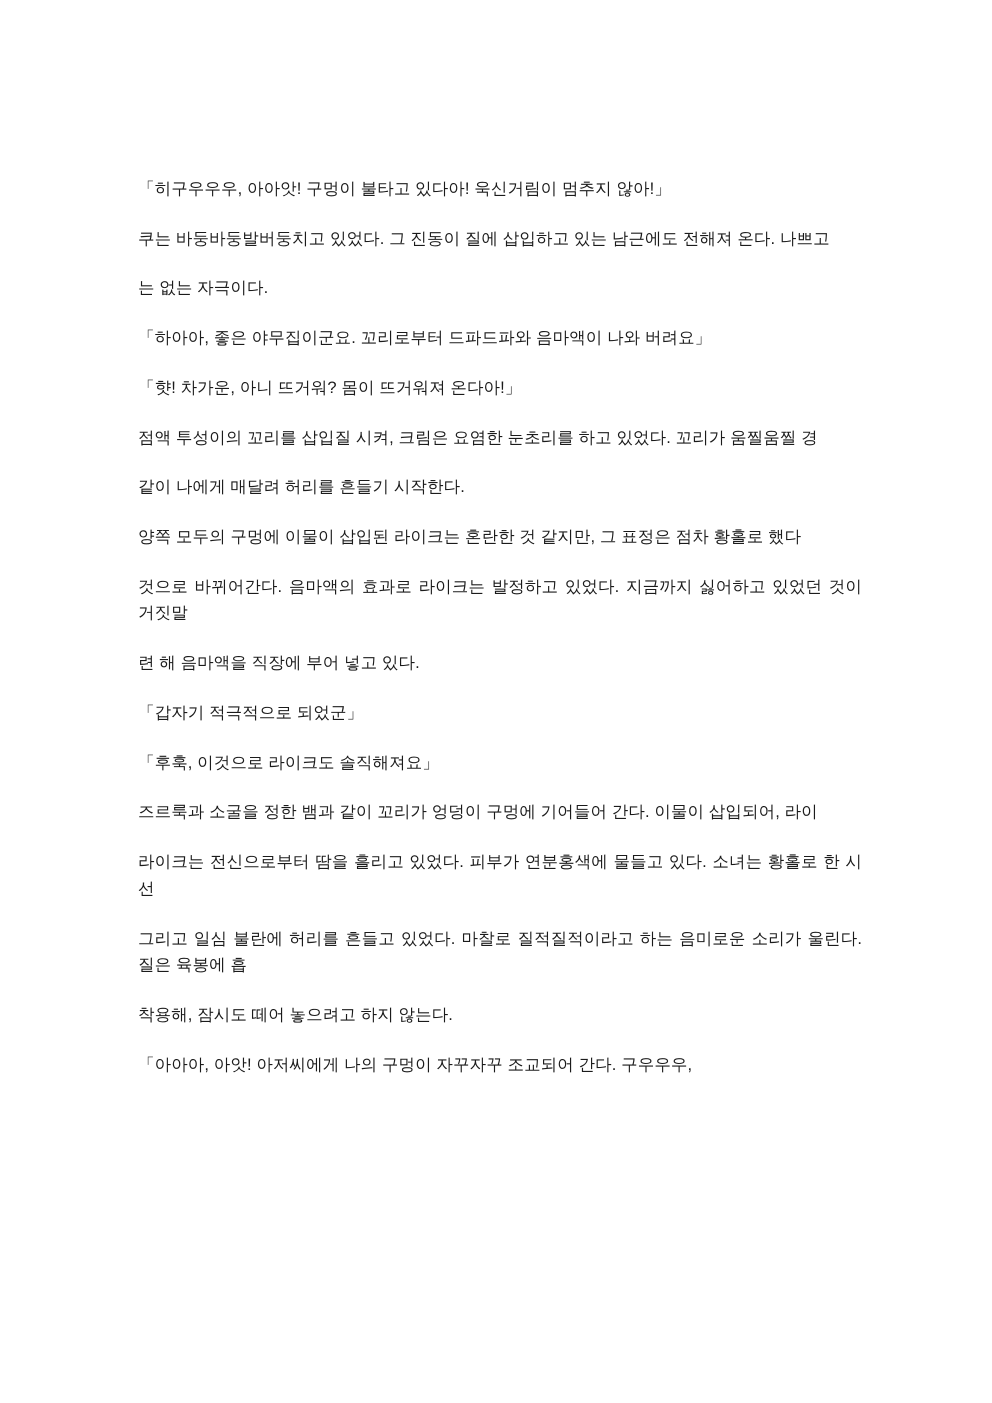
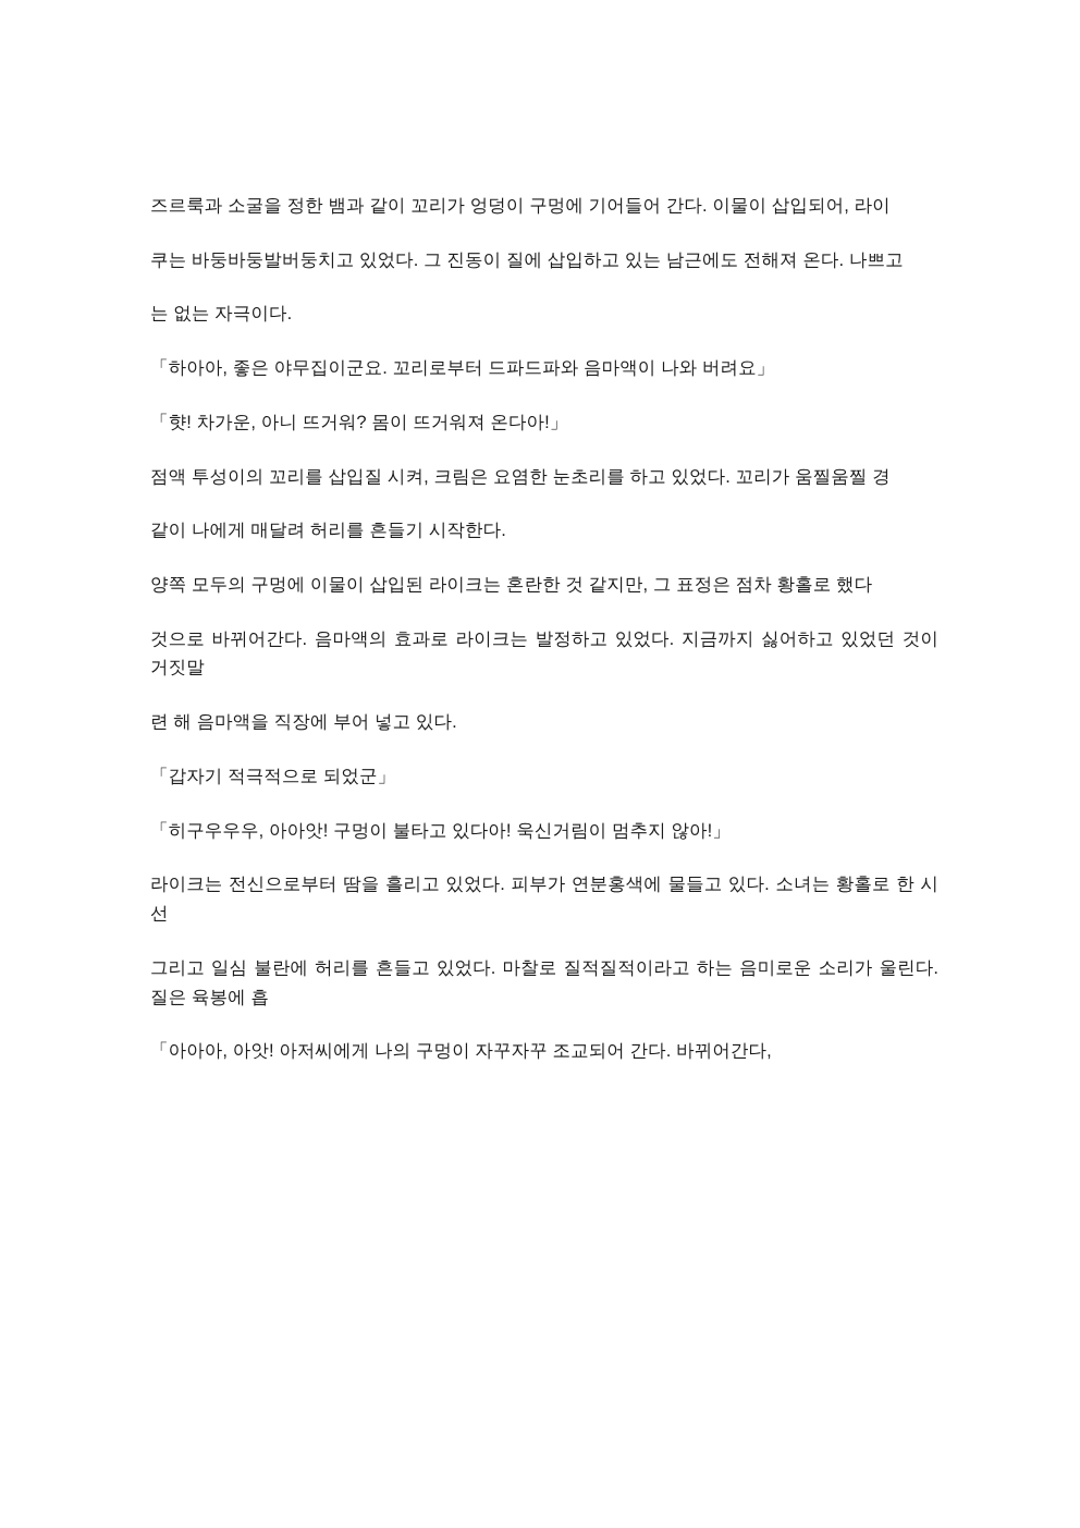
- 「히구우우우, 아아앗! 구멍이 불타고 있다아! 욱신거림이 멈추지 않아!」
+ 즈르룩과 소굴을 정한 뱀과 같이 꼬리가 엉덩이 구멍에 기어들어 간다. 이물이 삽입되어, 라이
  쿠는 바둥바둥발버둥치고 있었다. 그 진동이 질에 삽입하고 있는 남근에도 전해져 온다. 나쁘고
  는 없는 자극이다.
  「하아아, 좋은 야무집이군요. 꼬리로부터 드파드파와 음마액이 나와 버려요」
  「햣! 차가운, 아니 뜨거워? 몸이 뜨거워져 온다아!」
  점액 투성이의 꼬리를 삽입질 시켜, 크림은 요염한 눈초리를 하고 있었다. 꼬리가 움찔움찔 경
  같이 나에게 매달려 허리를 흔들기 시작한다.
  양쪽 모두의 구멍에 이물이 삽입된 라이크는 혼란한 것 같지만, 그 표정은 점차 황홀로 했다
  것으로 바뀌어간다. 음마액의 효과로 라이크는 발정하고 있었다. 지금까지 싫어하고 있었던 것이 거짓말
  련 해 음마액을 직장에 부어 넣고 있다.
  「갑자기 적극적으로 되었군」
- 「후훅, 이것으로 라이크도 솔직해져요」
- 즈르룩과 소굴을 정한 뱀과 같이 꼬리가 엉덩이 구멍에 기어들어 간다. 이물이 삽입되어, 라이
+ 「히구우우우, 아아앗! 구멍이 불타고 있다아! 욱신거림이 멈추지 않아!」
  라이크는 전신으로부터 땀을 흘리고 있었다. 피부가 연분홍색에 물들고 있다. 소녀는 황홀로 한 시선
  그리고 일심 불란에 허리를 흔들고 있었다. 마찰로 질적질적이라고 하는 음미로운 소리가 울린다. 질은 육봉에 흡
- 착용해, 잠시도 떼어 놓으려고 하지 않는다.
- 「아아아, 아앗! 아저씨에게 나의 구멍이 자꾸자꾸 조교되어 간다. 구우우우,
+ 「아아아, 아앗! 아저씨에게 나의 구멍이 자꾸자꾸 조교되어 간다. 바뀌어간다,
